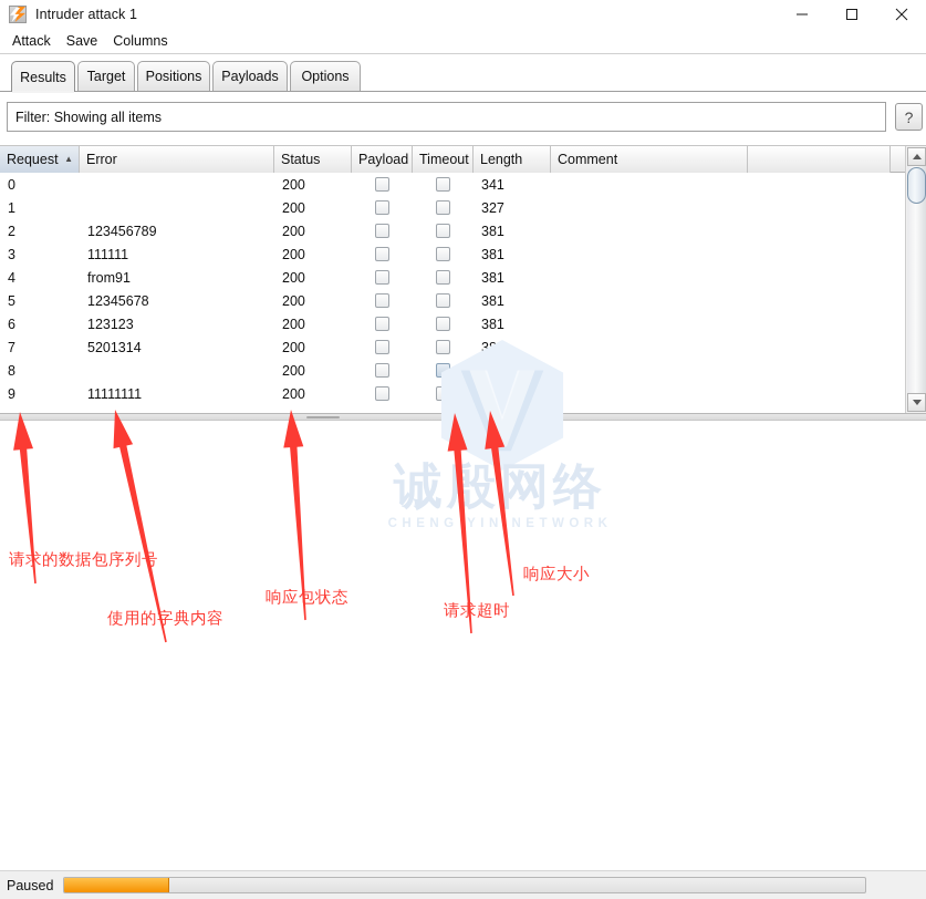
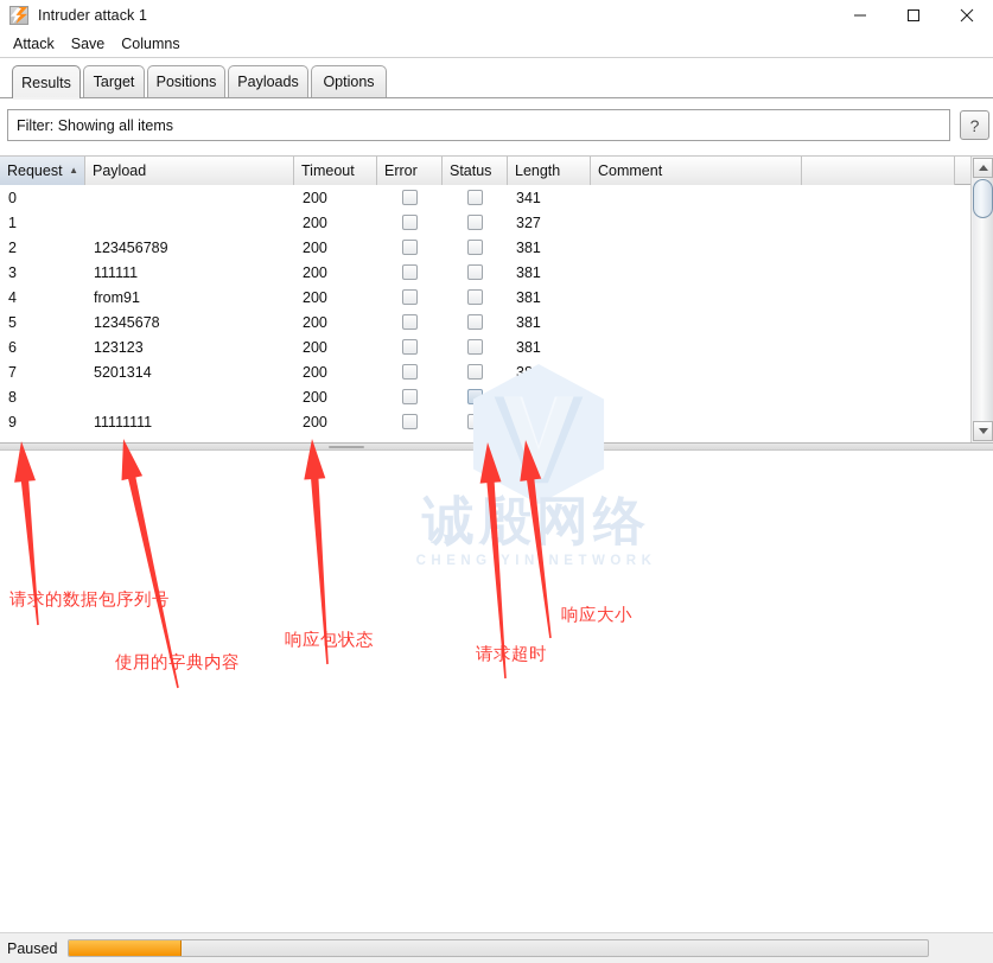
  Intruder attack 1
  Attack
  Save
  Columns
  Results
  Target
  Positions
  Payloads
  Options
  Filter: Showing all items
  ?
  Request
  ▲
- Error
+ Payload
- Status
+ Timeout
- Payload
+ Error
- Timeout
+ Status
  Length
  Comment
  0
  200
  341
  1
  200
  327
  2
  123456789
  200
  381
  3
  111111
  200
  381
  4
  from91
  200
  381
  5
  12345678
  200
  381
  6
  123123
  200
  381
  7
  5201314
  200
  8
  200
  9
  11111111
  200
  诚殷网络
  CHENG YIN NETWORK
  请求的数据包序列号
  使用的字典内容
  响应包状态
  请求超时
  响应大小
  Paused
